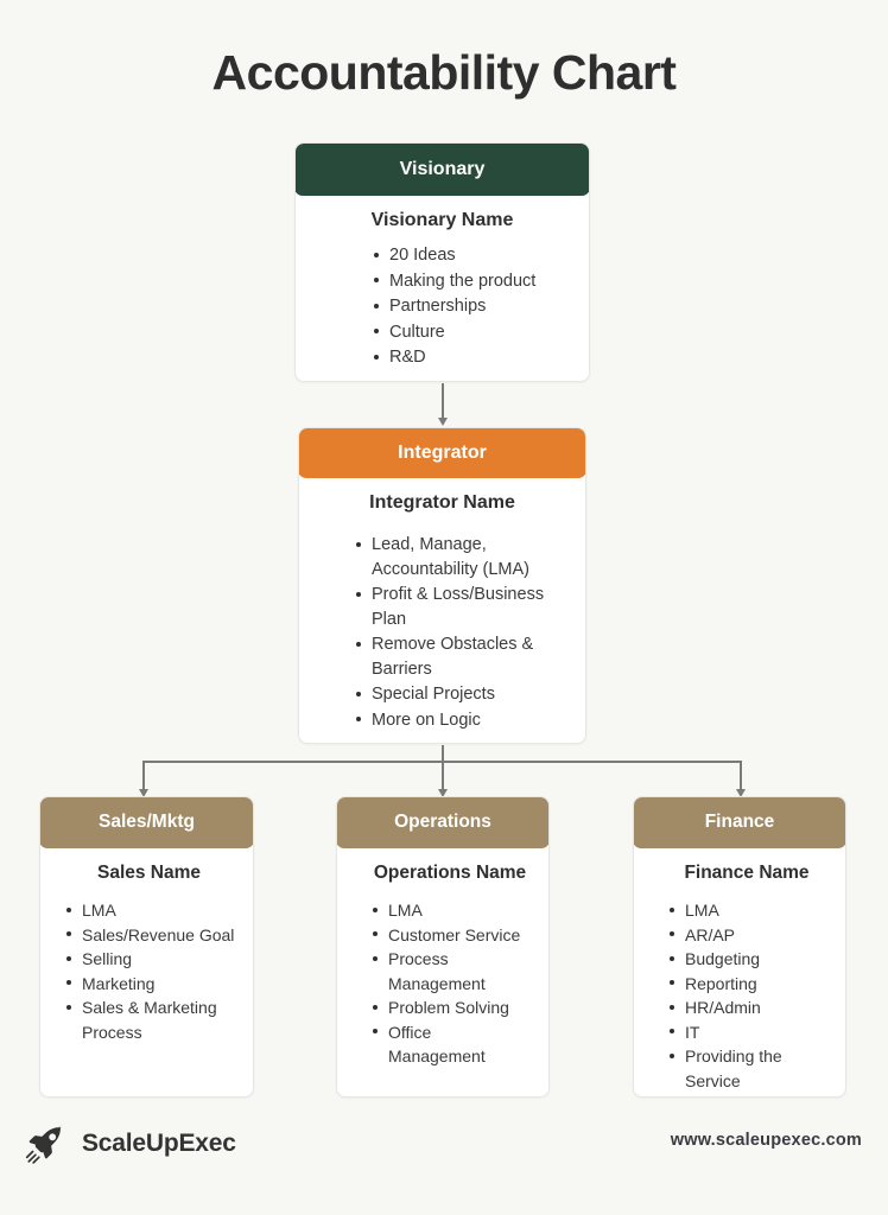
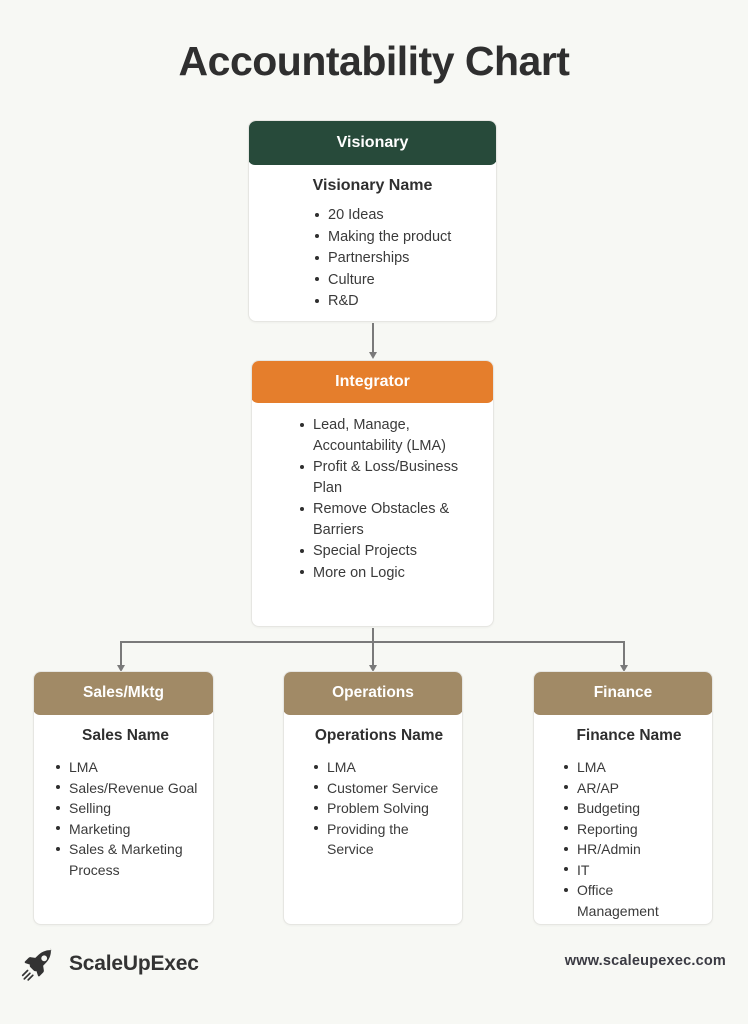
  Accountability Chart
  Visionary
  Visionary Name
  20 Ideas
  Making the product
  Partnerships
  Culture
  R&D
  Integrator
- Integrator Name
  Lead, Manage, Accountability (LMA)
  Profit & Loss/Business Plan
  Remove Obstacles & Barriers
  Special Projects
  More on Logic
  Sales/Mktg
  Sales Name
  LMA
  Sales/Revenue Goal
  Selling
  Marketing
  Sales & Marketing Process
  Operations
  Operations Name
  LMA
  Customer Service
- Process Management
  Problem Solving
- Office Management
+ Providing the Service
  Finance
  Finance Name
  LMA
  AR/AP
  Budgeting
  Reporting
  HR/Admin
  IT
- Providing the Service
+ Office Management
  ScaleUpExec
  www.scaleupexec.com
